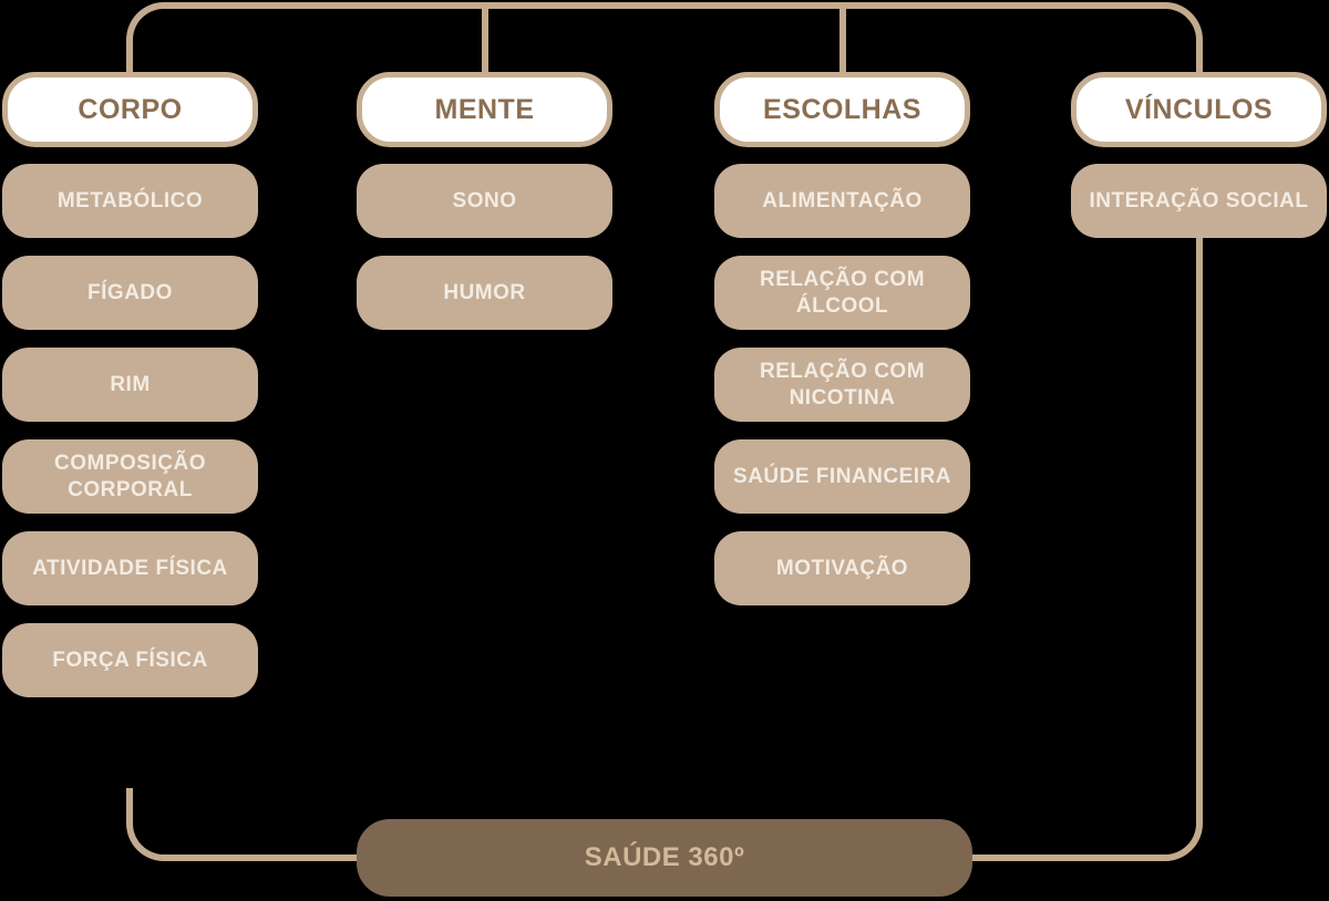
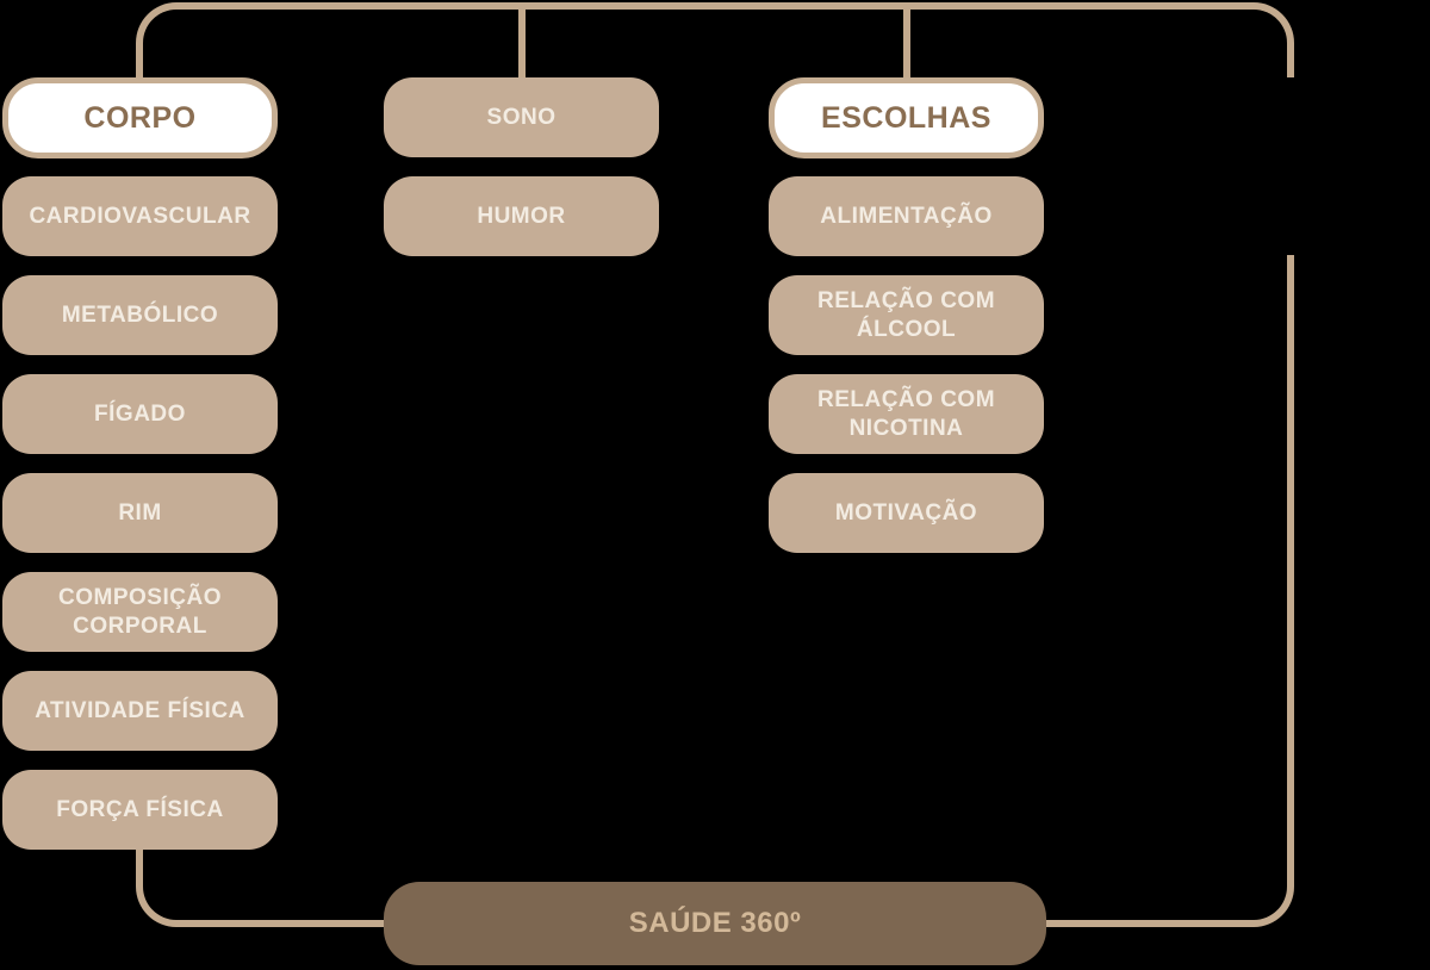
  CORPO
+ CARDIOVASCULAR
  METABÓLICO
  FÍGADO
  RIM
  COMPOSIÇÃO
  CORPORAL
  ATIVIDADE FÍSICA
  FORÇA FÍSICA
- MENTE
  SONO
  HUMOR
  ESCOLHAS
  ALIMENTAÇÃO
  RELAÇÃO COM
  ÁLCOOL
  RELAÇÃO COM
  NICOTINA
- SAÚDE FINANCEIRA
  MOTIVAÇÃO
- VÍNCULOS
- INTERAÇÃO SOCIAL
  SAÚDE 360º
